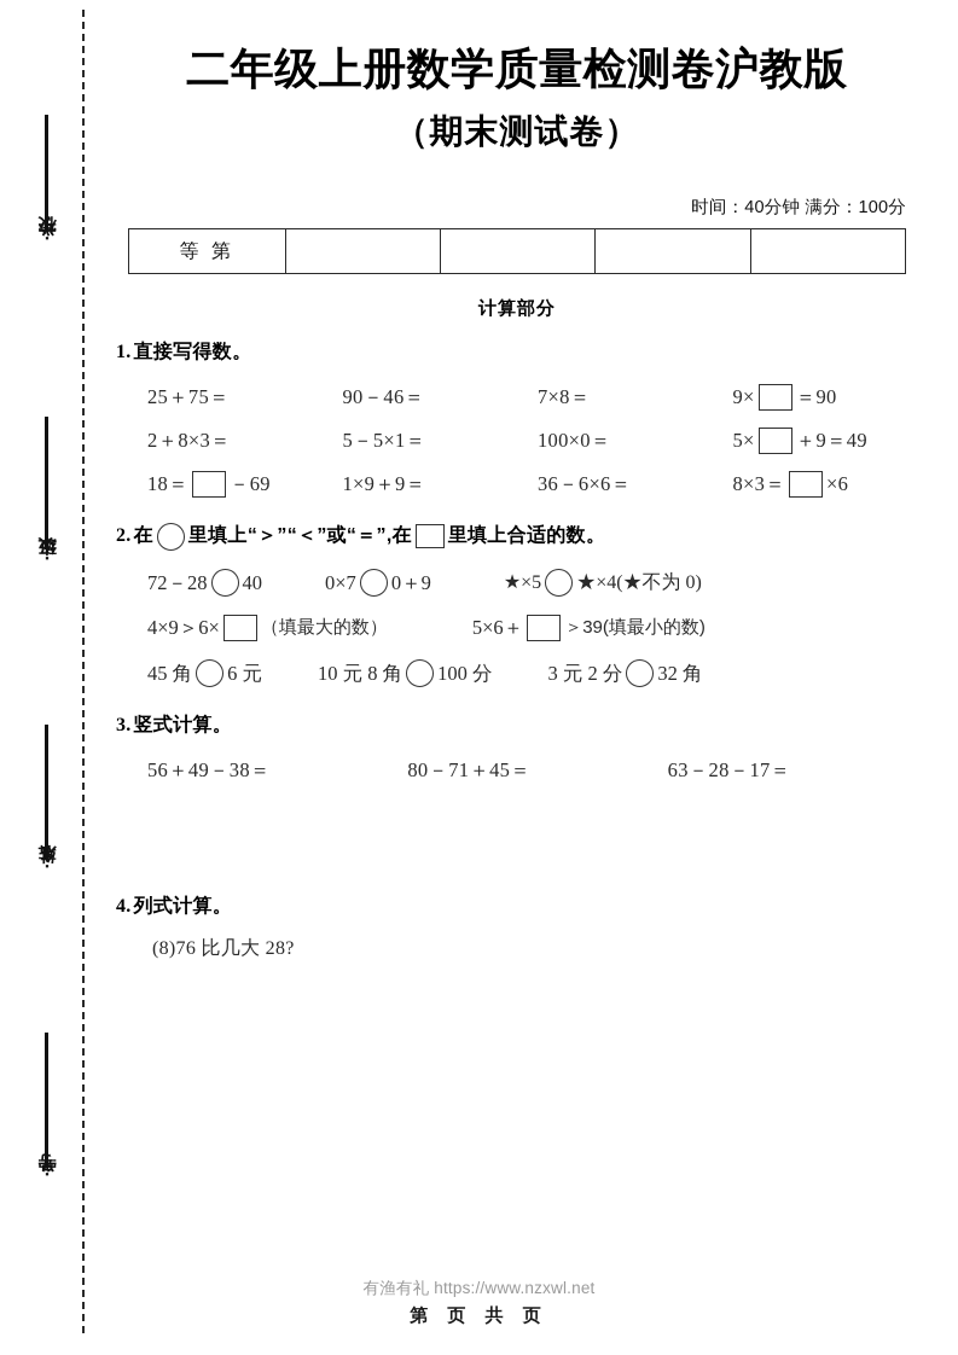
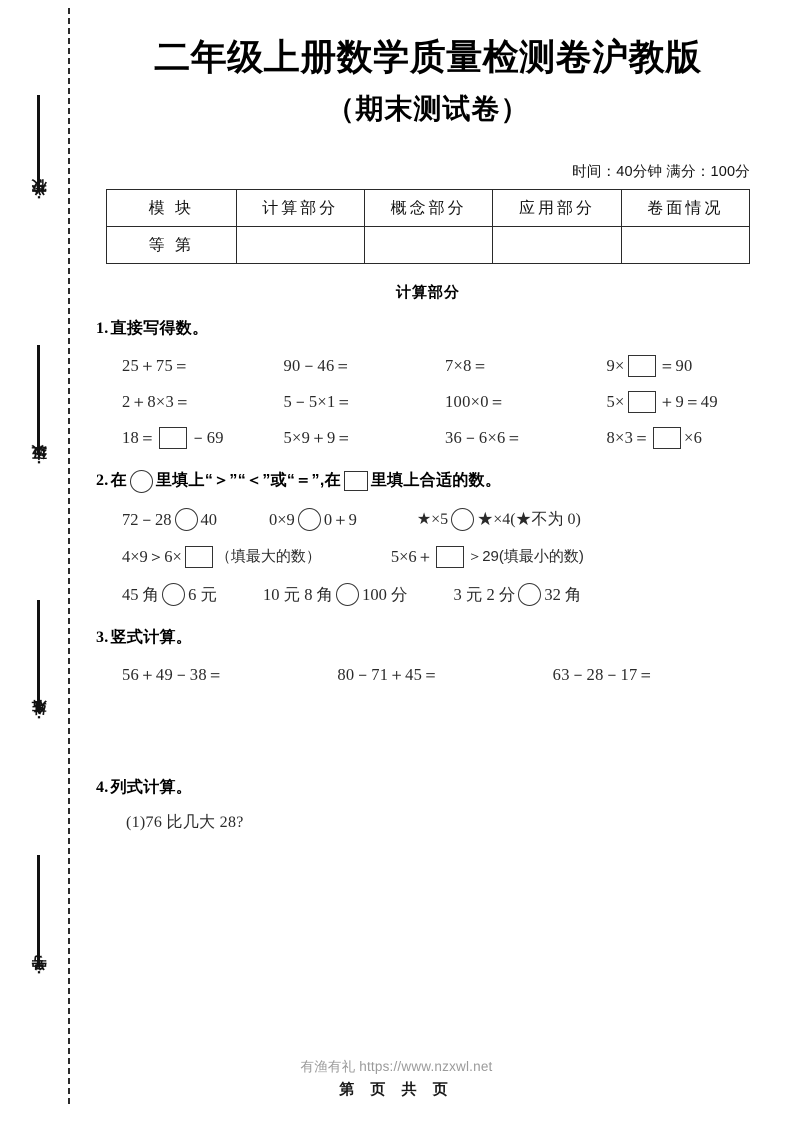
  二年级上册数学质量检测卷沪教版
  （期末测试卷）
  时间：40分钟 满分：100分
+ 模 块	计算部分	概念部分	应用部分	卷面情况
  等 第
  计算部分
  1.直接写得数。
  25＋75＝
  90－46＝
  7×8＝
  9×
  ＝90
  2＋8×3＝
  5－5×1＝
  100×0＝
  5×
  ＋9＝49
  18＝
  －69
- 1×9＋9＝
+ 5×9＋9＝
  36－6×6＝
  8×3＝
  ×6
  2.在 里填上“＞”“＜”或“＝”,在 里填上合适的数。
  72－28
  40
- 0×7
+ 0×9
  0＋9
  ★×5
  ★×4(★不为 0)
  4×9＞6×
  （填最大的数）
  5×6＋
- ＞39(填最小的数)
+ ＞29(填最小的数)
  45 角
  6 元
  10 元 8 角
  100 分
  3 元 2 分
  32 角
  3.竖式计算。
  56＋49－38＝
  80－71＋45＝
  63－28－17＝
  4.列式计算。
- (8)76 比几大 28?
+ (1)76 比几大 28?
  有渔有礼 https://www.nzxwl.net
  第 页 共 页
